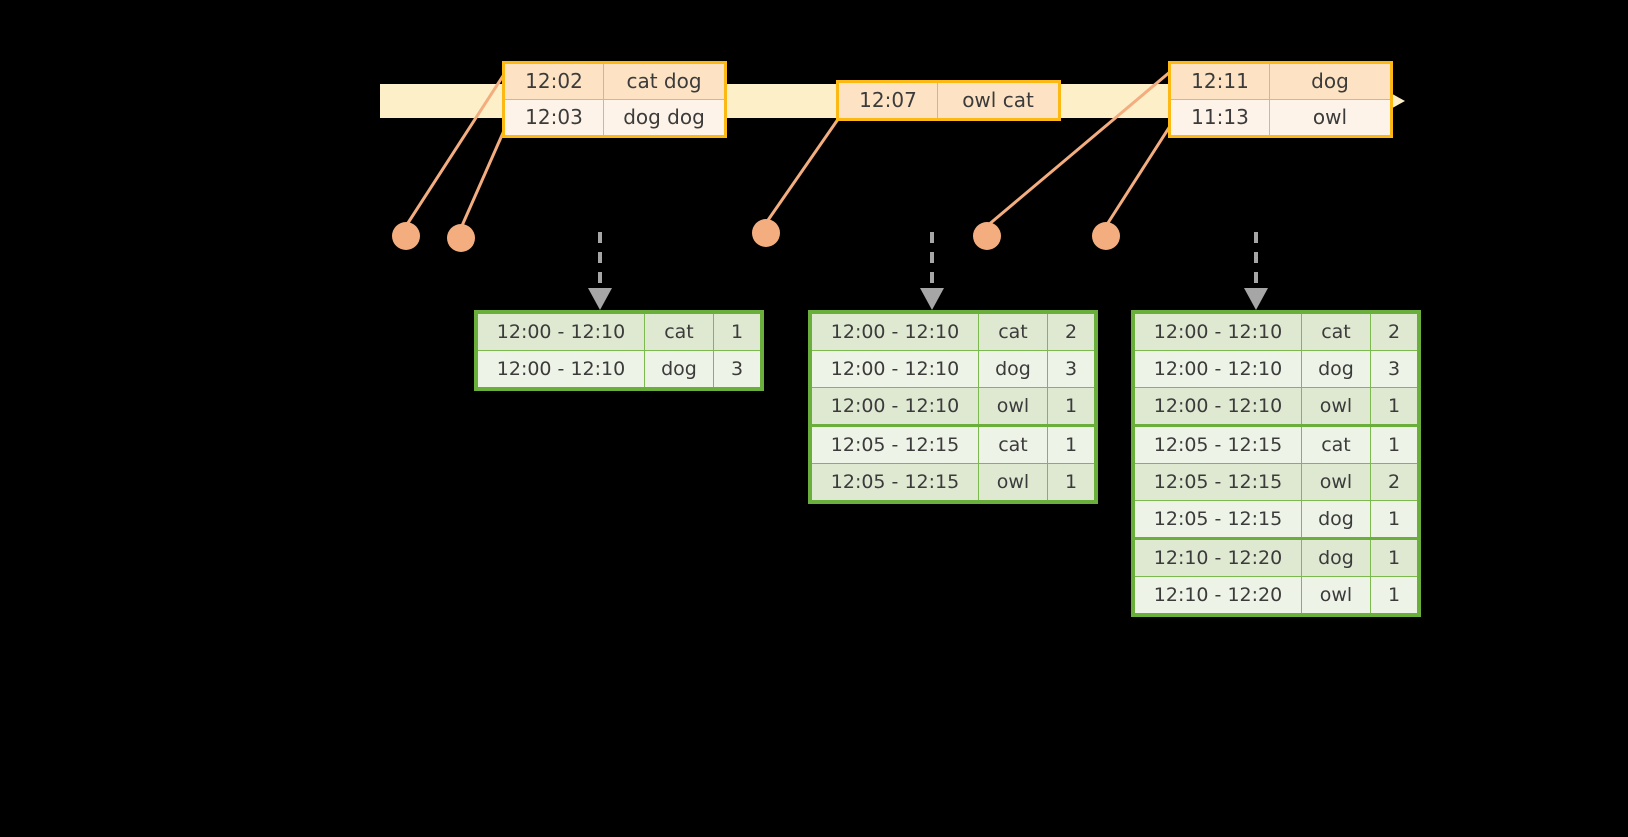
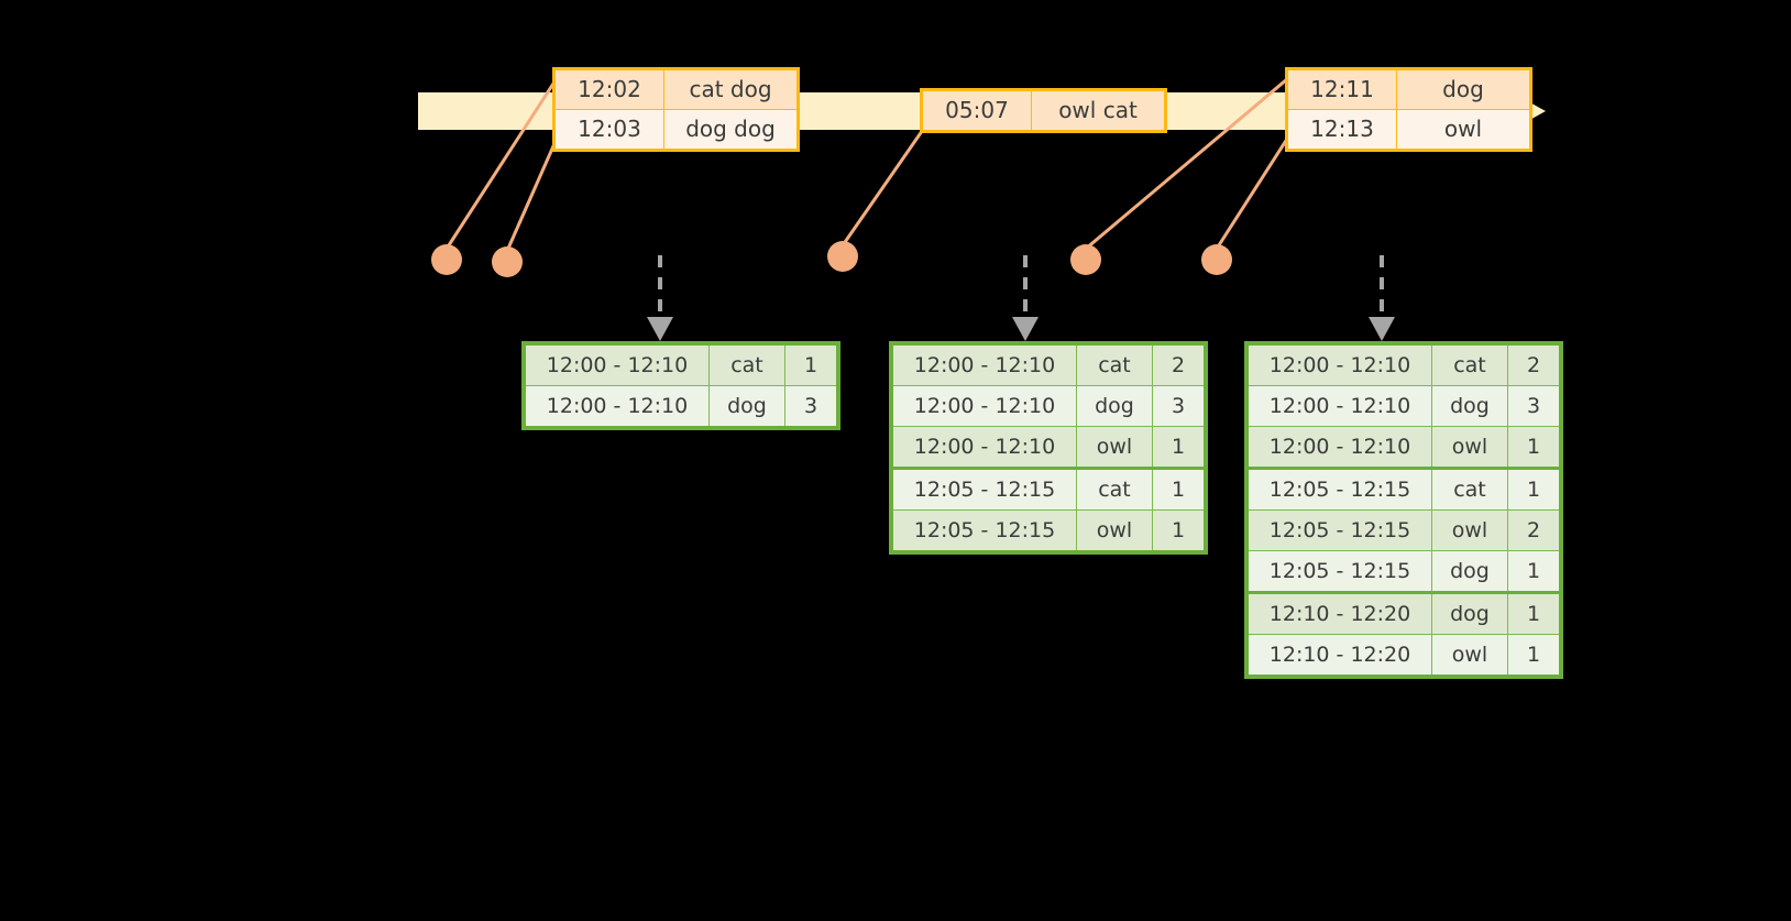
  12:02	cat dog
  12:03	dog dog
- 12:07	owl cat
+ 05:07	owl cat
  12:11	dog
- 11:13	owl
+ 12:13	owl
  12:00 - 12:10	cat	1
  12:00 - 12:10	dog	3
  12:00 - 12:10	cat	2
  12:00 - 12:10	dog	3
  12:00 - 12:10	owl	1
  12:05 - 12:15	cat	1
  12:05 - 12:15	owl	1
  12:00 - 12:10	cat	2
  12:00 - 12:10	dog	3
  12:00 - 12:10	owl	1
  12:05 - 12:15	cat	1
  12:05 - 12:15	owl	2
  12:05 - 12:15	dog	1
  12:10 - 12:20	dog	1
  12:10 - 12:20	owl	1
